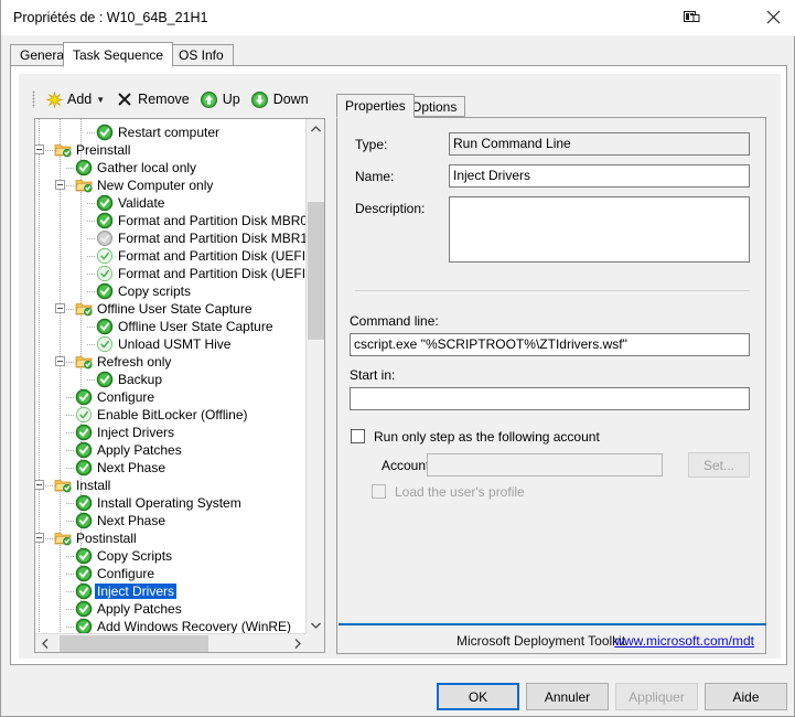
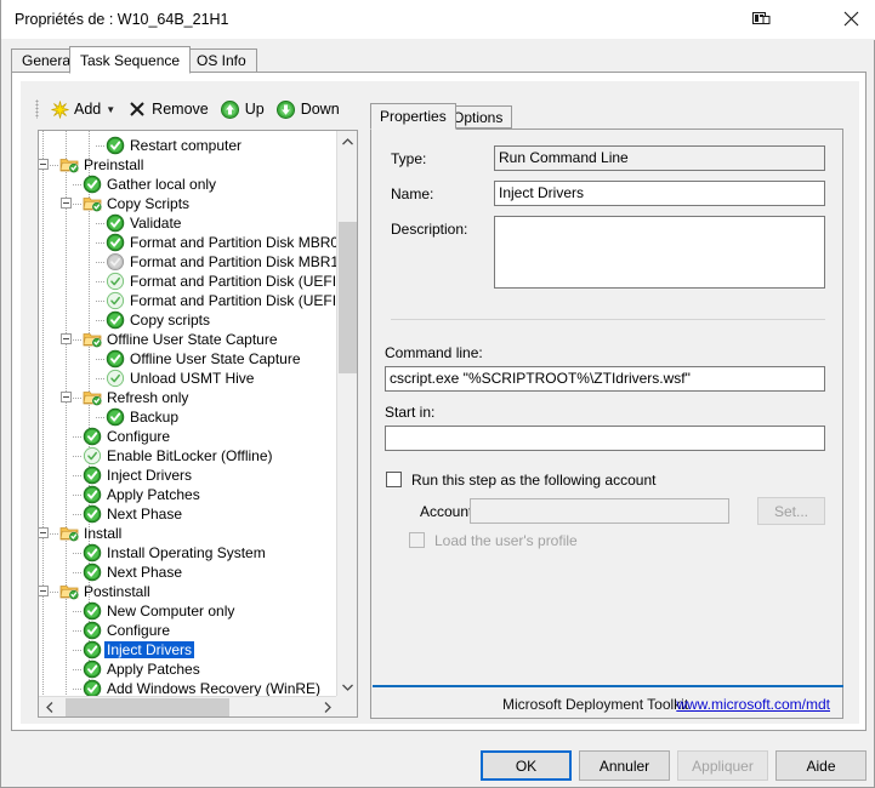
  Propriétés de : W10_64B_21H1
  Genera
  Task Sequence
  OS Info
  Add
  ▼
  Remove
  Up
  Down
  Restart computer
  Preinstall
  Gather local only
- New Computer only
+ Copy Scripts
  Validate
  Format and Partition Disk MBR0
  Format and Partition Disk MBR1
  Format and Partition Disk (UEFI
  Format and Partition Disk (UEFI
  Copy scripts
  Offline User State Capture
  Offline User State Capture
  Unload USMT Hive
  Refresh only
  Backup
  Configure
  Enable BitLocker (Offline)
  Inject Drivers
  Apply Patches
  Next Phase
  Install
  Install Operating System
  Next Phase
  Postinstall
- Copy Scripts
+ New Computer only
  Configure
  Inject Drivers
  Apply Patches
  Add Windows Recovery (WinRE)
  Properties
  Options
  Type:
  Run Command Line
  Name:
  Inject Drivers
  Description:
  Command line:
  cscript.exe "%SCRIPTROOT%\ZTIdrivers.wsf"
  Start in:
- Run only step as the following account
+ Run this step as the following account
  Accoun
  Set...
  Load the user's profile
  Microsoft Deployment Toolkit
  www.microsoft.com/mdt
  OK
  Annuler
  Appliquer
  Aide
